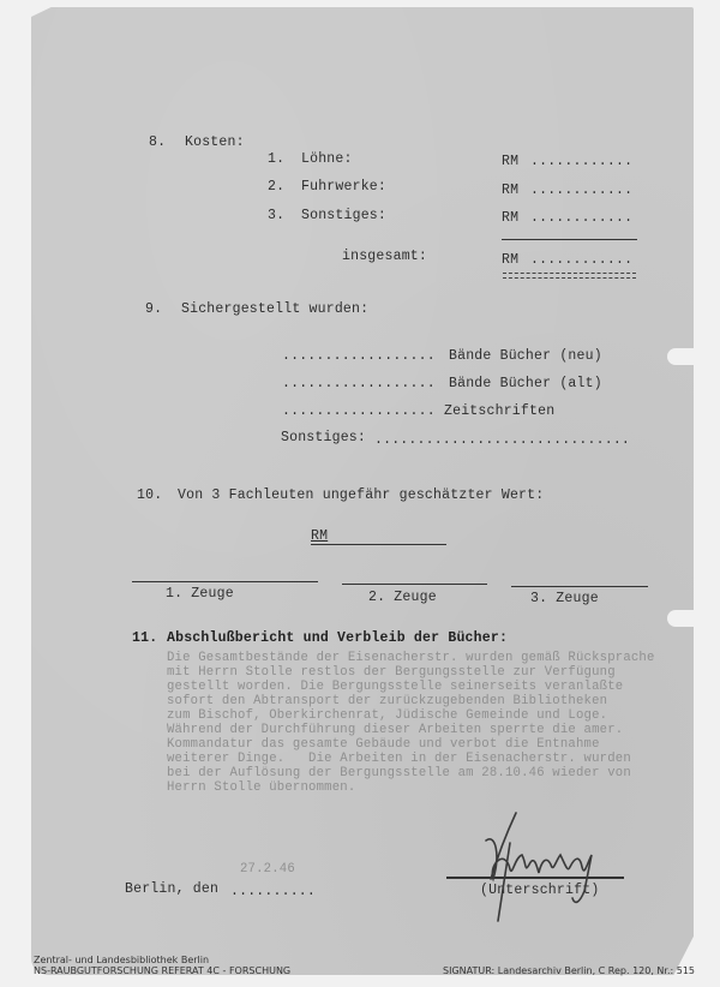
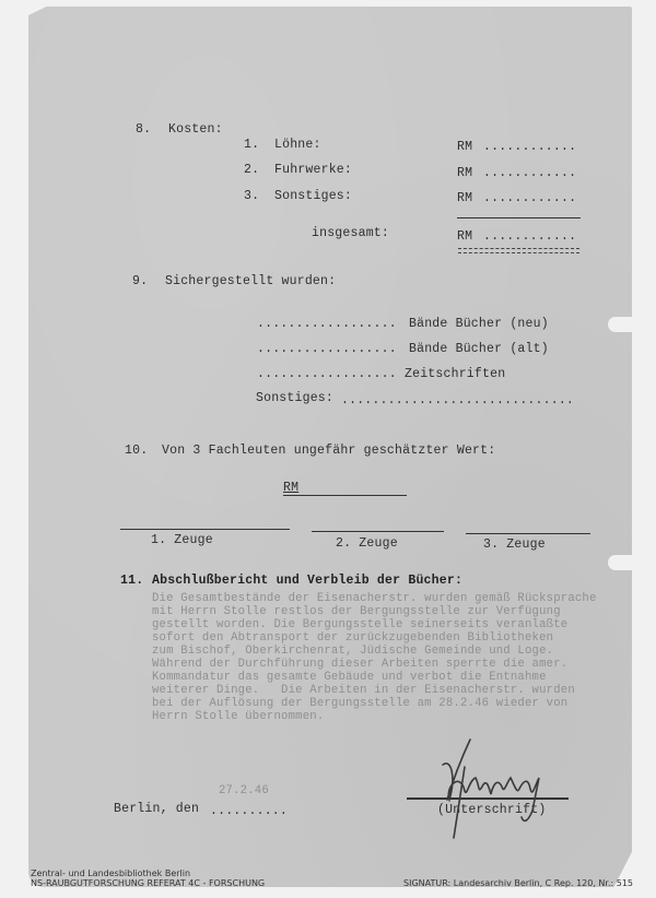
  8.
  Kosten:
  1.
  Löhne:
  RM
  ............
  2.
  Fuhrwerke:
  RM
  ............
  3.
  Sonstiges:
  RM
  ............
  insgesamt:
  RM
  ............
  9.
  Sichergestellt wurden:
  ..................
  Bände Bücher (neu)
  ..................
  Bände Bücher (alt)
  ..................
  Zeitschriften
  Sonstiges:
  ..............................
  10.
  Von 3 Fachleuten ungefähr geschätzter Wert:
  RM
  1. Zeuge
  2. Zeuge
  3. Zeuge
  11.
  Abschlußbericht und Verbleib der Bücher:
  Die Gesamtbestände der Eisenacherstr. wurden gemäß Rücksprache
  mit Herrn Stolle restlos der Bergungsstelle zur Verfügung
  gestellt worden. Die Bergungsstelle seinerseits veranlaßte
  sofort den Abtransport der zurückzugebenden Bibliotheken
  zum Bischof, Oberkirchenrat, Jüdische Gemeinde und Loge.
  Während der Durchführung dieser Arbeiten sperrte die amer.
  Kommandatur das gesamte Gebäude und verbot die Entnahme
  weiterer Dinge. Die Arbeiten in der Eisenacherstr. wurden
- bei der Auflösung der Bergungsstelle am 28.10.46 wieder von
+ bei der Auflösung der Bergungsstelle am 28.2.46 wieder von
  Herrn Stolle übernommen.
  27.2.46
  Berlin, den
  ..........
  (Unterschrift)
  Zentral- und Landesbibliothek Berlin
  NS-RAUBGUTFORSCHUNG REFERAT 4C - FORSCHUNG
  SIGNATUR: Landesarchiv Berlin, C Rep. 120, Nr.: 515
